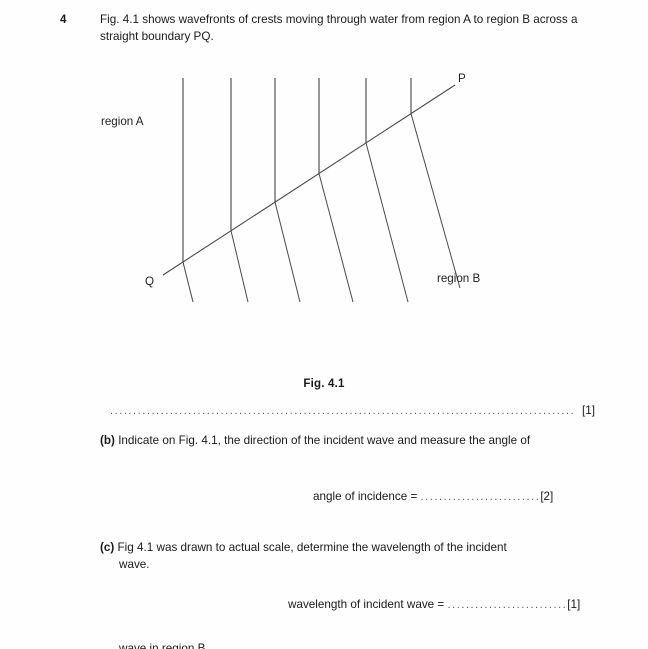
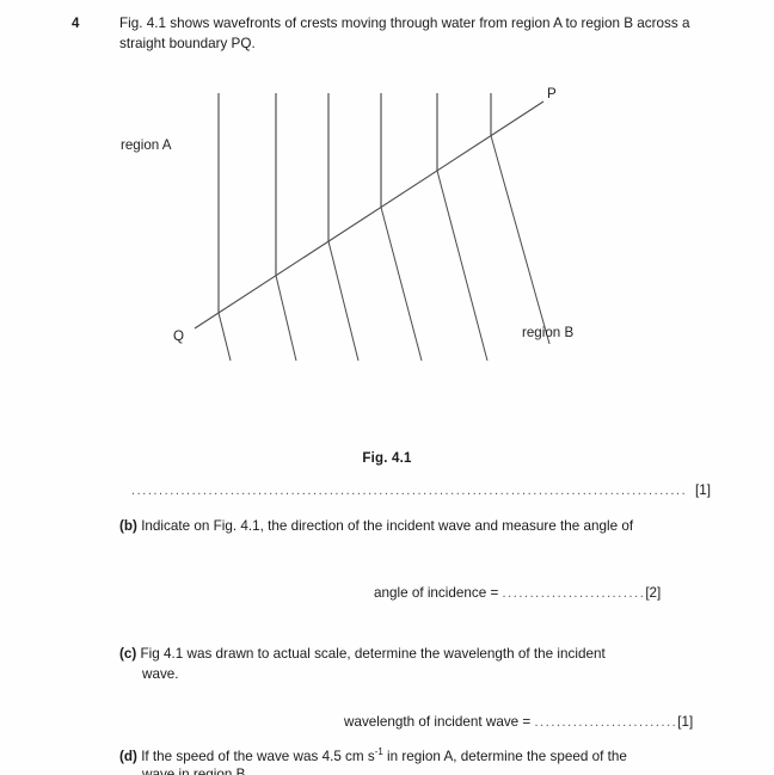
  4
  Fig. 4.1 shows wavefronts of crests moving through water from region A to region B across a straight boundary PQ.
  P
  Q
  region A
  region B
  Fig. 4.1
  .....................................................................................................
  [1]
  (b) Indicate on Fig. 4.1, the direction of the incident wave and measure the angle of
  angle of incidence = ..........................[2]
  (c) Fig 4.1 was drawn to actual scale, determine the wavelength of the incident
  wave.
  wavelength of incident wave = ..........................[1]
+ (d) If the speed of the wave was 4.5 cm s-1 in region A, determine the speed of the
